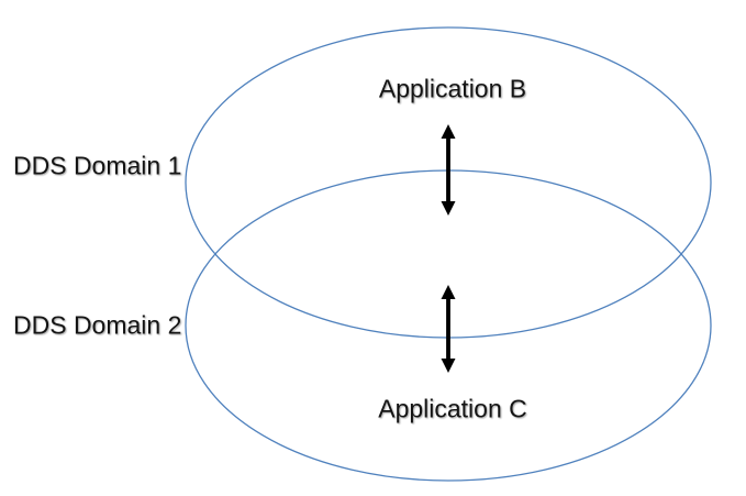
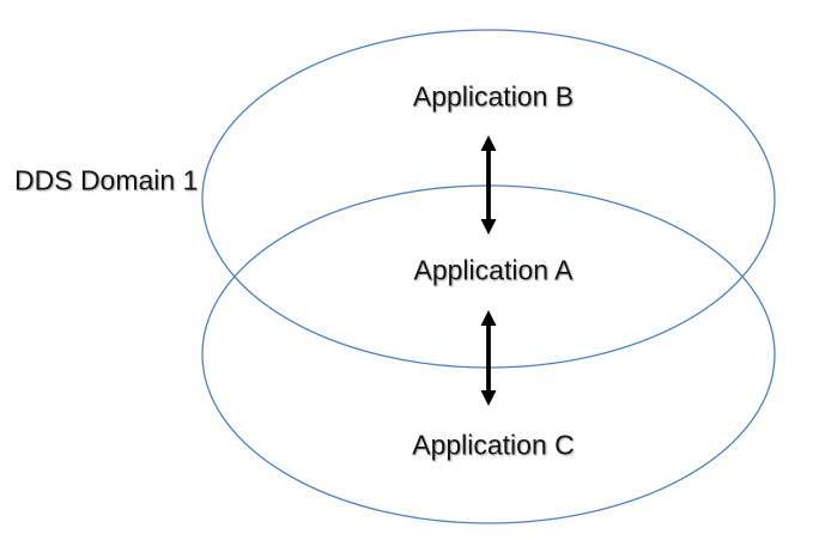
  DDS Domain 1
- DDS Domain 2
  Application B
+ Application A
  Application C
